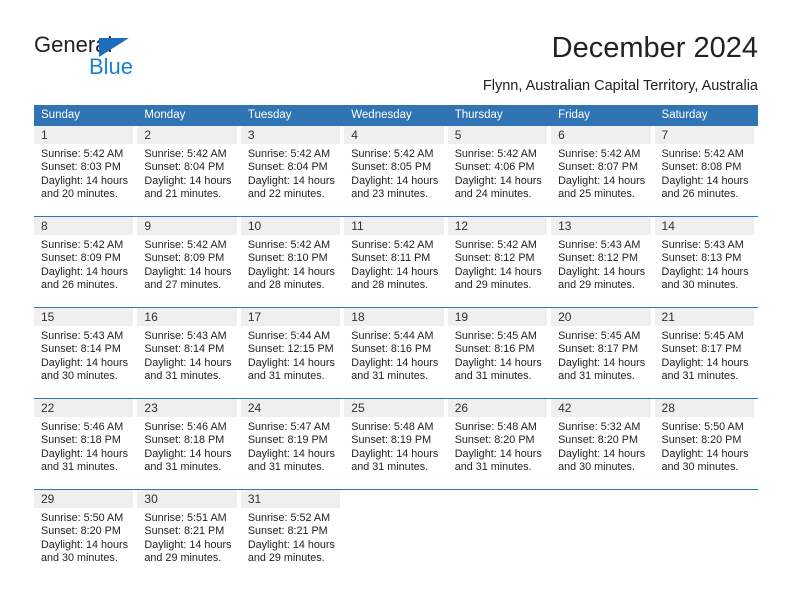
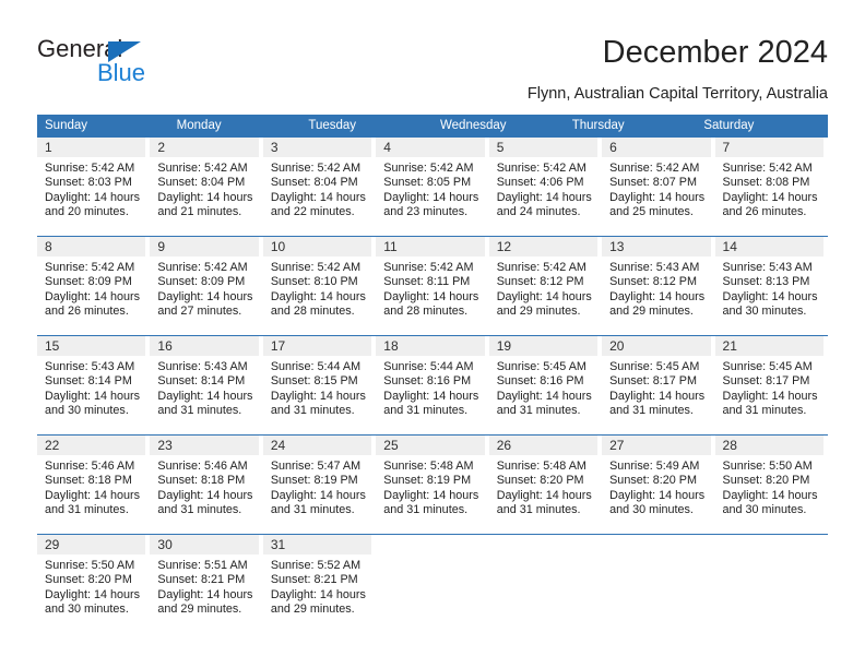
  General
  Blue
  December 2024
  Flynn, Australian Capital Territory, Australia
  Sunday
  Monday
  Tuesday
  Wednesday
  Thursday
- Friday
  Saturday
  1
  Sunrise: 5:42 AM
  Sunset: 8:03 PM
  Daylight: 14 hours
  and 20 minutes.
  2
  Sunrise: 5:42 AM
  Sunset: 8:04 PM
  Daylight: 14 hours
  and 21 minutes.
  3
  Sunrise: 5:42 AM
  Sunset: 8:04 PM
  Daylight: 14 hours
  and 22 minutes.
  4
  Sunrise: 5:42 AM
  Sunset: 8:05 PM
  Daylight: 14 hours
  and 23 minutes.
  5
  Sunrise: 5:42 AM
  Sunset: 4:06 PM
  Daylight: 14 hours
  and 24 minutes.
  6
  Sunrise: 5:42 AM
  Sunset: 8:07 PM
  Daylight: 14 hours
  and 25 minutes.
  7
  Sunrise: 5:42 AM
  Sunset: 8:08 PM
  Daylight: 14 hours
  and 26 minutes.
  8
  Sunrise: 5:42 AM
  Sunset: 8:09 PM
  Daylight: 14 hours
  and 26 minutes.
  9
  Sunrise: 5:42 AM
  Sunset: 8:09 PM
  Daylight: 14 hours
  and 27 minutes.
  10
  Sunrise: 5:42 AM
  Sunset: 8:10 PM
  Daylight: 14 hours
  and 28 minutes.
  11
  Sunrise: 5:42 AM
  Sunset: 8:11 PM
  Daylight: 14 hours
  and 28 minutes.
  12
  Sunrise: 5:42 AM
  Sunset: 8:12 PM
  Daylight: 14 hours
  and 29 minutes.
  13
  Sunrise: 5:43 AM
  Sunset: 8:12 PM
  Daylight: 14 hours
  and 29 minutes.
  14
  Sunrise: 5:43 AM
  Sunset: 8:13 PM
  Daylight: 14 hours
  and 30 minutes.
  15
  Sunrise: 5:43 AM
  Sunset: 8:14 PM
  Daylight: 14 hours
  and 30 minutes.
  16
  Sunrise: 5:43 AM
  Sunset: 8:14 PM
  Daylight: 14 hours
  and 31 minutes.
  17
  Sunrise: 5:44 AM
- Sunset: 12:15 PM
+ Sunset: 8:15 PM
  Daylight: 14 hours
  and 31 minutes.
  18
  Sunrise: 5:44 AM
  Sunset: 8:16 PM
  Daylight: 14 hours
  and 31 minutes.
  19
  Sunrise: 5:45 AM
  Sunset: 8:16 PM
  Daylight: 14 hours
  and 31 minutes.
  20
  Sunrise: 5:45 AM
  Sunset: 8:17 PM
  Daylight: 14 hours
  and 31 minutes.
  21
  Sunrise: 5:45 AM
  Sunset: 8:17 PM
  Daylight: 14 hours
  and 31 minutes.
  22
  Sunrise: 5:46 AM
  Sunset: 8:18 PM
  Daylight: 14 hours
  and 31 minutes.
  23
  Sunrise: 5:46 AM
  Sunset: 8:18 PM
  Daylight: 14 hours
  and 31 minutes.
  24
  Sunrise: 5:47 AM
  Sunset: 8:19 PM
  Daylight: 14 hours
  and 31 minutes.
  25
  Sunrise: 5:48 AM
  Sunset: 8:19 PM
  Daylight: 14 hours
  and 31 minutes.
  26
  Sunrise: 5:48 AM
  Sunset: 8:20 PM
  Daylight: 14 hours
  and 31 minutes.
- 42
+ 27
- Sunrise: 5:32 AM
+ Sunrise: 5:49 AM
  Sunset: 8:20 PM
  Daylight: 14 hours
  and 30 minutes.
  28
  Sunrise: 5:50 AM
  Sunset: 8:20 PM
  Daylight: 14 hours
  and 30 minutes.
  29
  Sunrise: 5:50 AM
  Sunset: 8:20 PM
  Daylight: 14 hours
  and 30 minutes.
  30
  Sunrise: 5:51 AM
  Sunset: 8:21 PM
  Daylight: 14 hours
  and 29 minutes.
  31
  Sunrise: 5:52 AM
  Sunset: 8:21 PM
  Daylight: 14 hours
  and 29 minutes.
